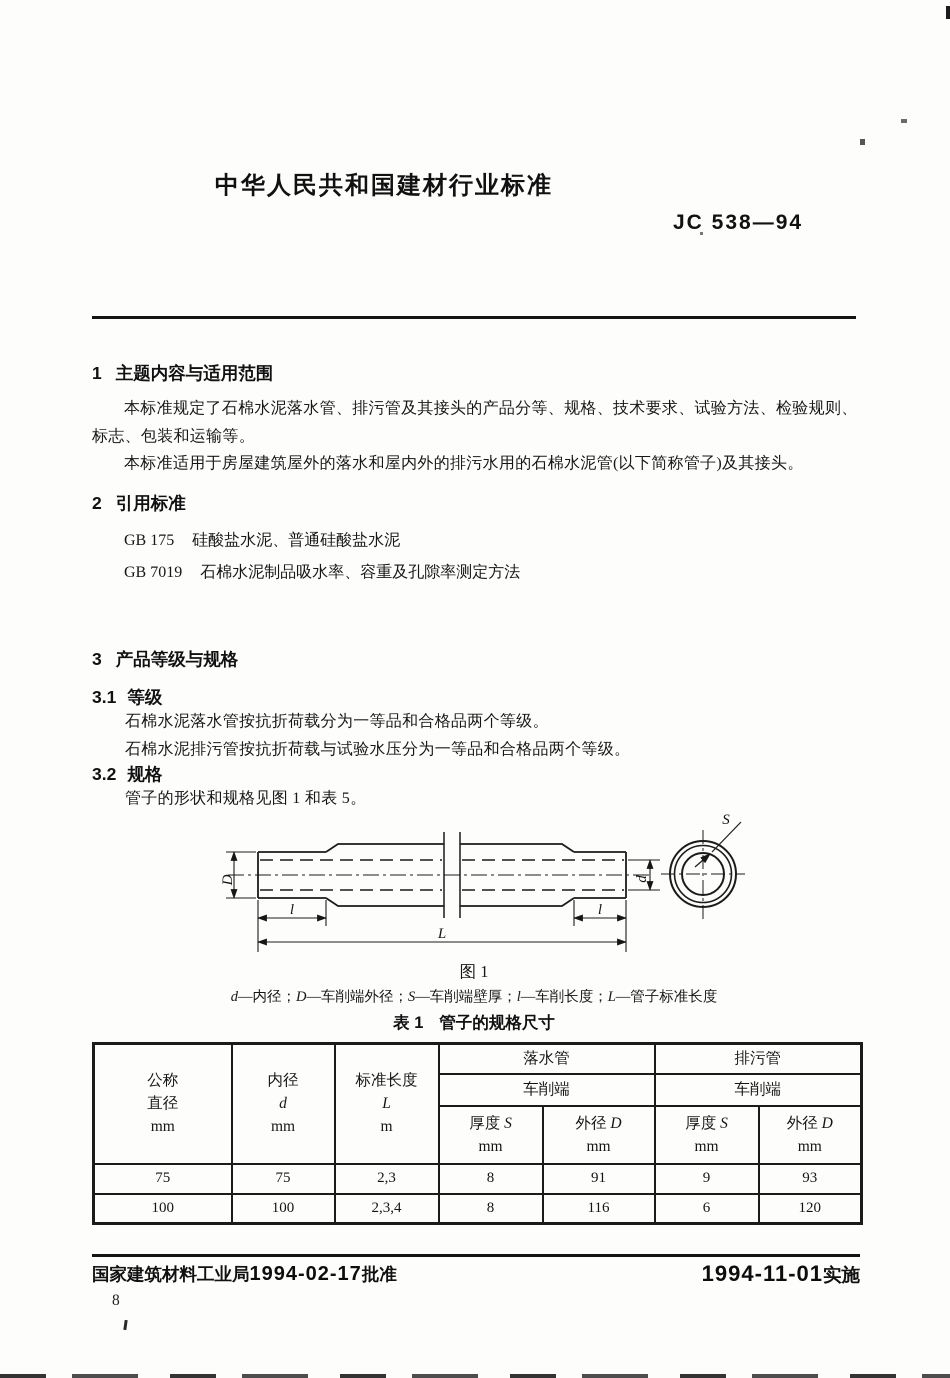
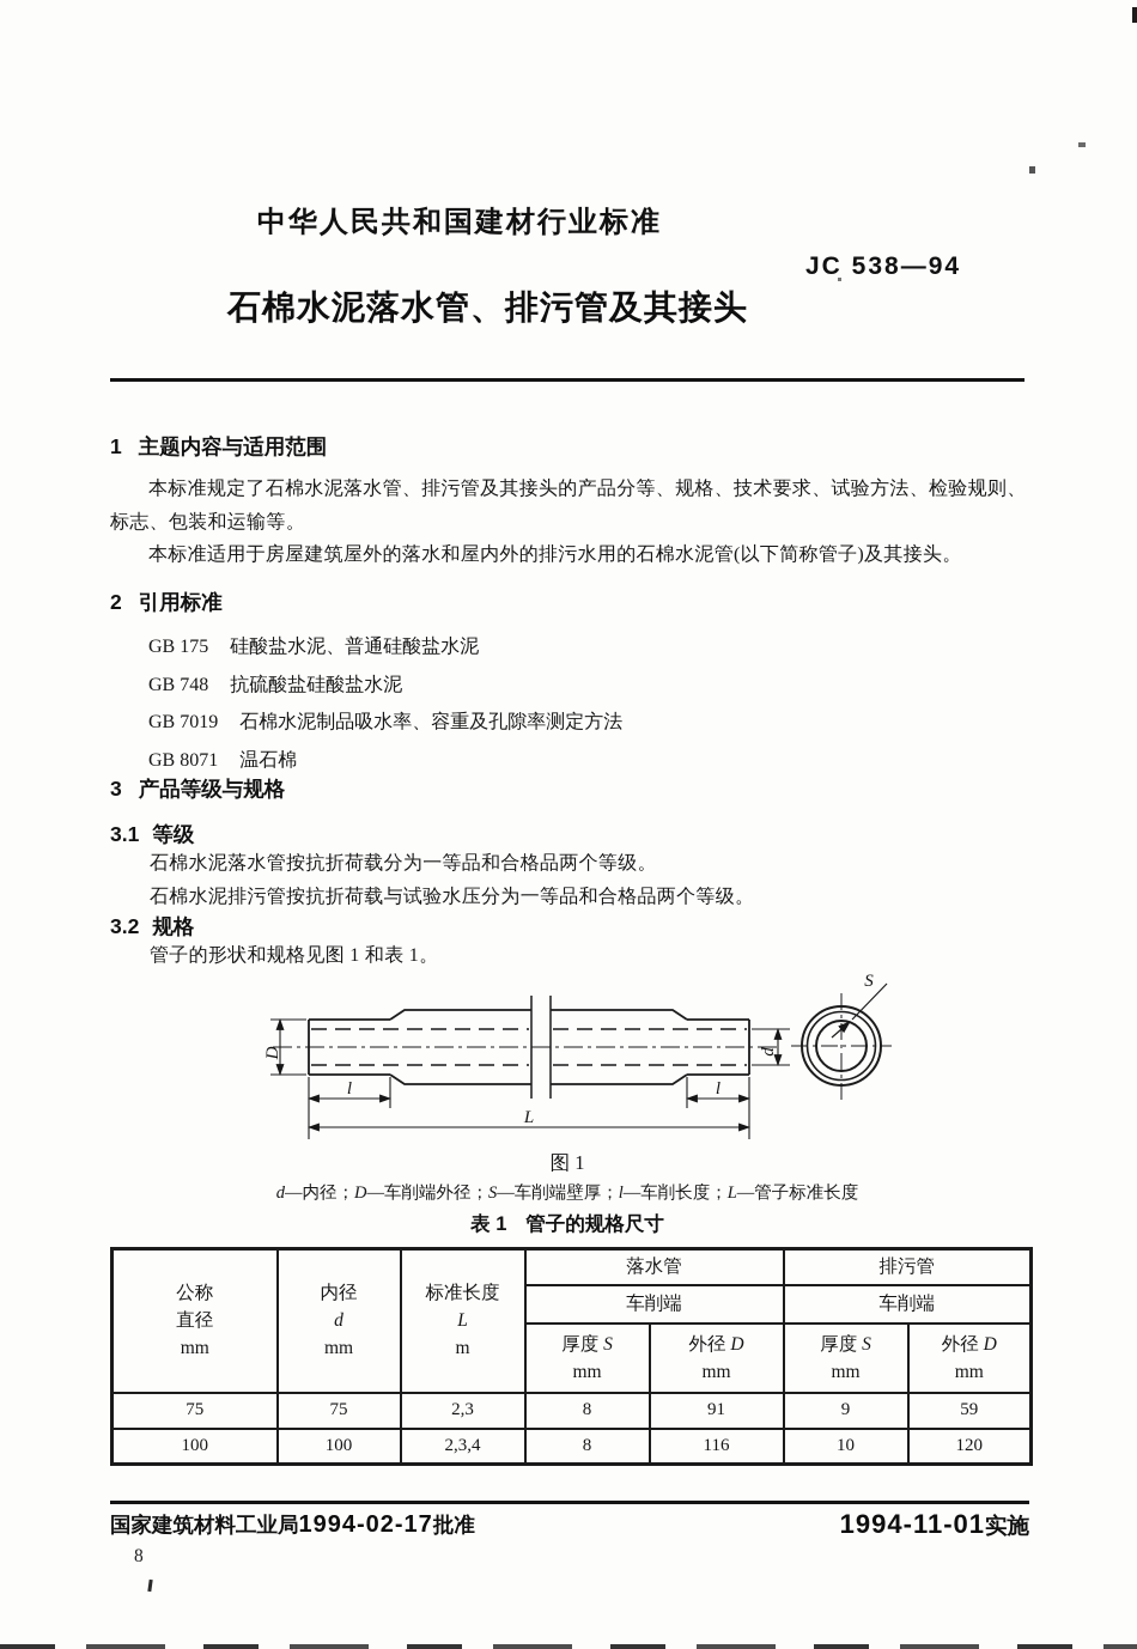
  中华人民共和国建材行业标准
  JC 538—94
+ 石棉水泥落水管、排污管及其接头
  1 主题内容与适用范围
  本标准规定了石棉水泥落水管、排污管及其接头的产品分等、规格、技术要求、试验方法、检验规则、
  标志、包装和运输等。
  本标准适用于房屋建筑屋外的落水和屋内外的排污水用的石棉水泥管(以下简称管子)及其接头。
  2 引用标准
  GB 175 硅酸盐水泥、普通硅酸盐水泥
+ GB 748 抗硫酸盐硅酸盐水泥
  GB 7019 石棉水泥制品吸水率、容重及孔隙率测定方法
+ GB 8071 温石棉
  3 产品等级与规格
  3.1 等级
  石棉水泥落水管按抗折荷载分为一等品和合格品两个等级。
  石棉水泥排污管按抗折荷载与试验水压分为一等品和合格品两个等级。
  3.2 规格
- 管子的形状和规格见图 1 和表 5。
+ 管子的形状和规格见图 1 和表 1。
  l
  l
  L
  S
  图 1
  d—内径；D—车削端外径；S—车削端壁厚；l—车削长度；L—管子标准长度
  表 1 管子的规格尺寸
  公称 直径 mm	内径 d mm	标准长度 L m	落水管	排污管
  车削端	车削端
  厚度 S mm	外径 D mm	厚度 S mm	外径 D mm
- 75	75	2,3	8	91	9	93
+ 75	75	2,3	8	91	9	59
- 100	100	2,3,4	8	116	6	120
+ 100	100	2,3,4	8	116	10	120
  国家建筑材料工业局1994-02-17批准
  1994-11-01实施
  8
